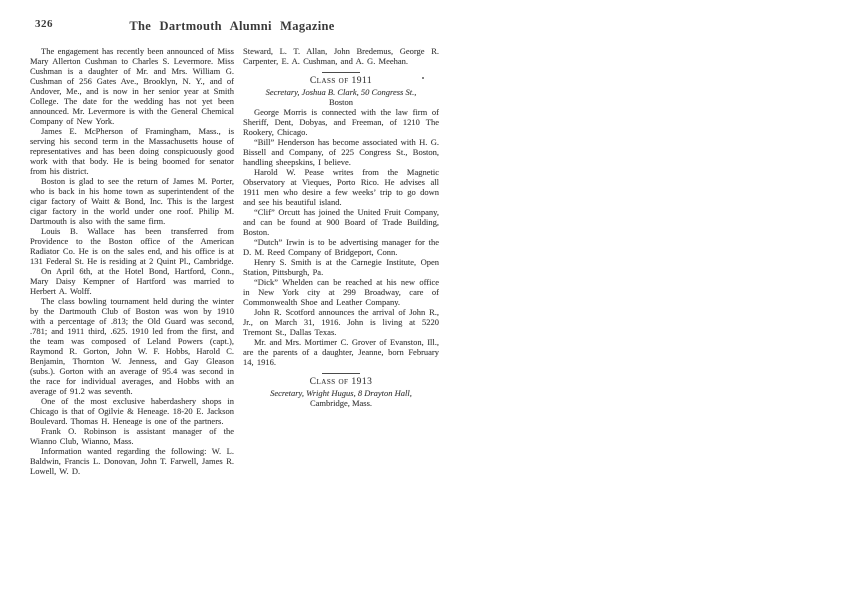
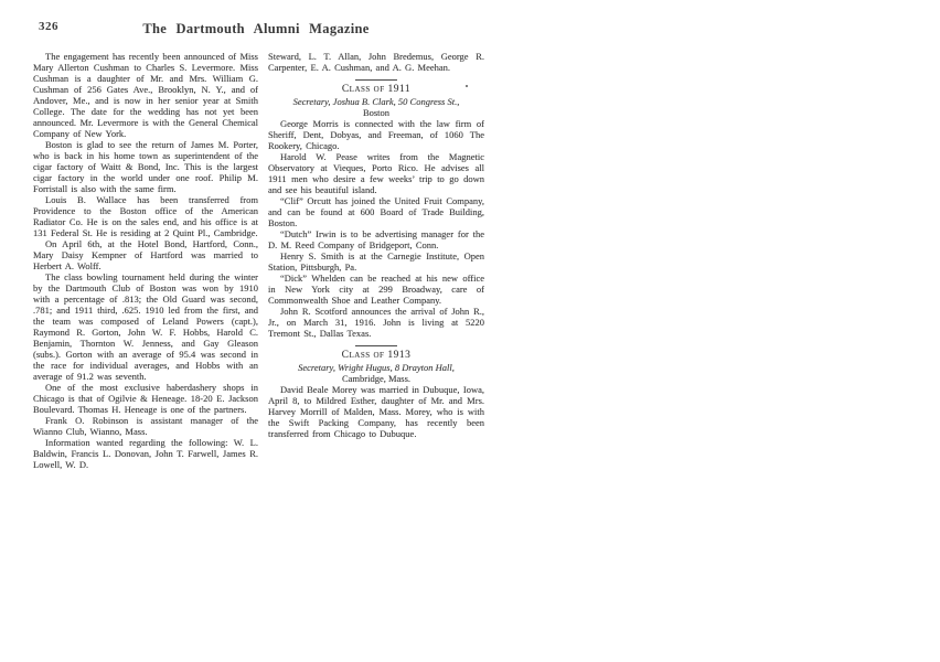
  326
  The Dartmouth Alumni Magazine
  The engagement has recently been announced of Miss Mary Allerton Cushman to Charles S. Levermore. Miss Cushman is a daughter of Mr. and Mrs. William G. Cushman of 256 Gates Ave., Brooklyn, N. Y., and of Andover, Me., and is now in her senior year at Smith College. The date for the wedding has not yet been announced. Mr. Levermore is with the General Chemical Company of New York.
- James E. McPherson of Framingham, Mass., is serving his second term in the Massachusetts house of representatives and has been doing conspicuously good work with that body. He is being boomed for senator from his district.
- Boston is glad to see the return of James M. Porter, who is back in his home town as superintendent of the cigar factory of Waitt & Bond, Inc. This is the largest cigar factory in the world under one roof. Philip M. Dartmouth is also with the same firm.
+ Boston is glad to see the return of James M. Porter, who is back in his home town as superintendent of the cigar factory of Waitt & Bond, Inc. This is the largest cigar factory in the world under one roof. Philip M. Forristall is also with the same firm.
  Louis B. Wallace has been transferred from Providence to the Boston office of the American Radiator Co. He is on the sales end, and his office is at 131 Federal St. He is residing at 2 Quint Pl., Cambridge.
  On April 6th, at the Hotel Bond, Hartford, Conn., Mary Daisy Kempner of Hartford was married to Herbert A. Wolff.
  The class bowling tournament held during the winter by the Dartmouth Club of Boston was won by 1910 with a percentage of .813; the Old Guard was second, .781; and 1911 third, .625. 1910 led from the first, and the team was composed of Leland Powers (capt.), Raymond R. Gorton, John W. F. Hobbs, Harold C. Benjamin, Thornton W. Jenness, and Gay Gleason (subs.). Gorton with an average of 95.4 was second in the race for individual averages, and Hobbs with an average of 91.2 was seventh.
  One of the most exclusive haberdashery shops in Chicago is that of Ogilvie & Heneage. 18-20 E. Jackson Boulevard. Thomas H. Heneage is one of the partners.
  Frank O. Robinson is assistant manager of the Wianno Club, Wianno, Mass.
  Information wanted regarding the following: W. L. Baldwin, Francis L. Donovan, John T. Farwell, James R. Lowell, W. D.
  Steward, L. T. Allan, John Bredemus, George R. Carpenter, E. A. Cushman, and A. G. Meehan.
  Class of 1911
  Secretary, Joshua B. Clark, 50 Congress St.,
  Boston
- George Morris is connected with the law firm of Sheriff, Dent, Dobyas, and Freeman, of 1210 The Rookery, Chicago.
+ George Morris is connected with the law firm of Sheriff, Dent, Dobyas, and Freeman, of 1060 The Rookery, Chicago.
- “Bill” Henderson has become associated with H. G. Bissell and Company, of 225 Congress St., Boston, handling sheepskins, I believe.
  Harold W. Pease writes from the Magnetic Observatory at Vieques, Porto Rico. He advises all 1911 men who desire a few weeks’ trip to go down and see his beautiful island.
- “Clif” Orcutt has joined the United Fruit Company, and can be found at 900 Board of Trade Building, Boston.
+ “Clif” Orcutt has joined the United Fruit Company, and can be found at 600 Board of Trade Building, Boston.
  “Dutch” Irwin is to be advertising manager for the D. M. Reed Company of Bridgeport, Conn.
  Henry S. Smith is at the Carnegie Institute, Open Station, Pittsburgh, Pa.
  “Dick” Whelden can be reached at his new office in New York city at 299 Broadway, care of Commonwealth Shoe and Leather Company.
  John R. Scotford announces the arrival of John R., Jr., on March 31, 1916. John is living at 5220 Tremont St., Dallas Texas.
- Mr. and Mrs. Mortimer C. Grover of Evanston, Ill., are the parents of a daughter, Jeanne, born February 14, 1916.
  Class of 1913
  Secretary, Wright Hugus, 8 Drayton Hall,
  Cambridge, Mass.
+ David Beale Morey was married in Dubuque, Iowa, April 8, to Mildred Esther, daughter of Mr. and Mrs. Harvey Morrill of Malden, Mass. Morey, who is with the Swift Packing Company, has recently been transferred from Chicago to Dubuque.
